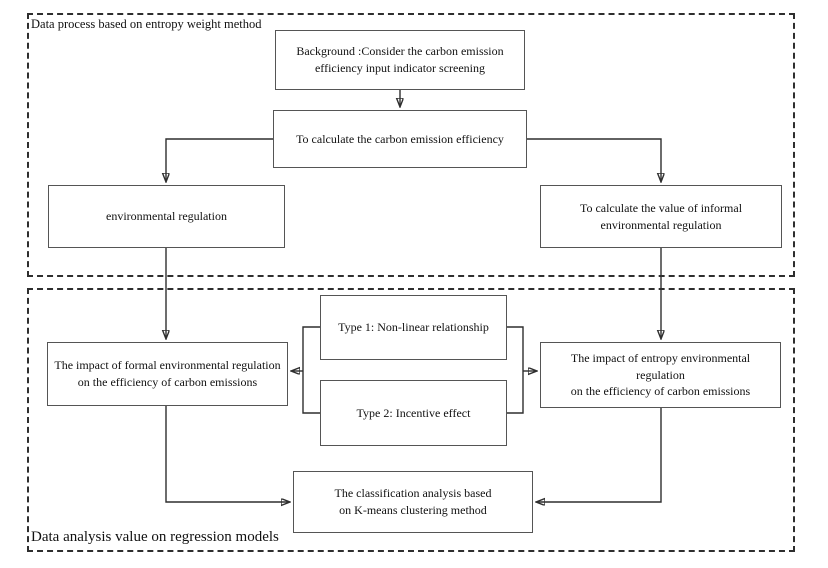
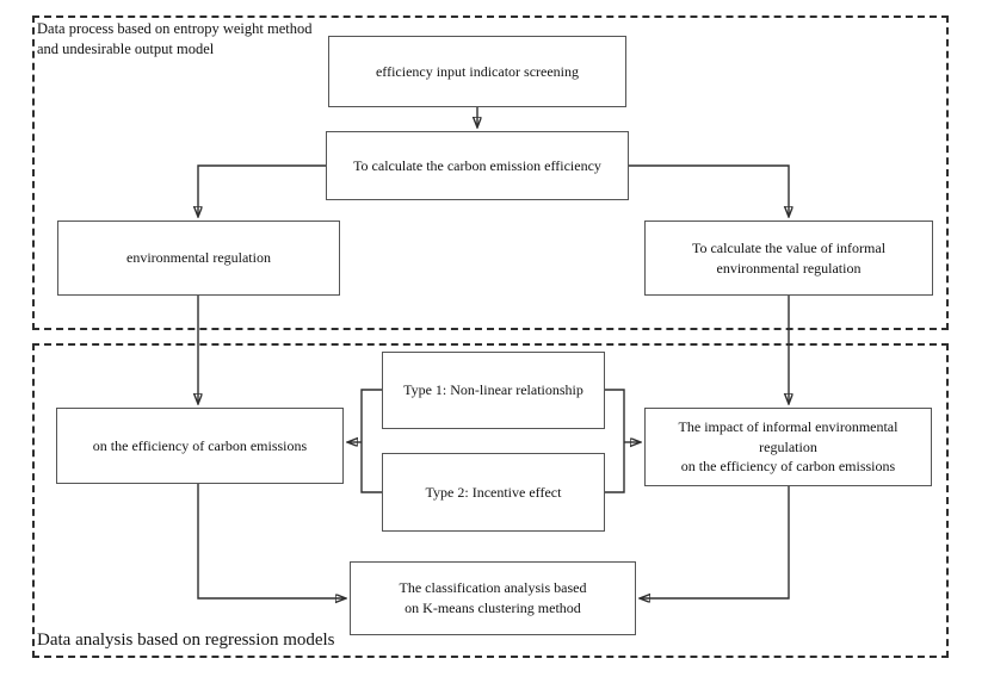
  Data process based on entropy weight method
+ and undesirable output model
- Data analysis value on regression models
+ Data analysis based on regression models
- Background :Consider the carbon emission
  efficiency input indicator screening
  To calculate the carbon emission efficiency
  environmental regulation
  To calculate the value of informal
  environmental regulation
- The impact of formal environmental regulation
  on the efficiency of carbon emissions
  Type 1: Non-linear relationship
  Type 2: Incentive effect
- The impact of entropy environmental
+ The impact of informal environmental
  regulation
  on the efficiency of carbon emissions
  The classification analysis based
  on K-means clustering method
